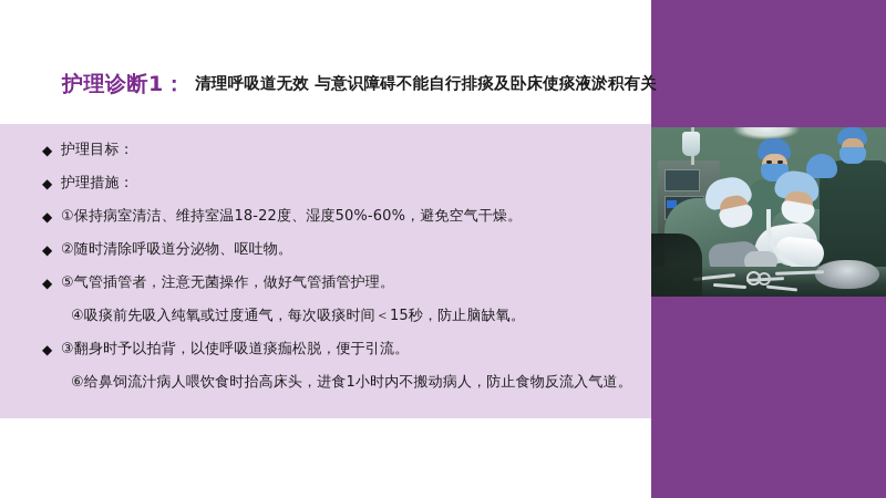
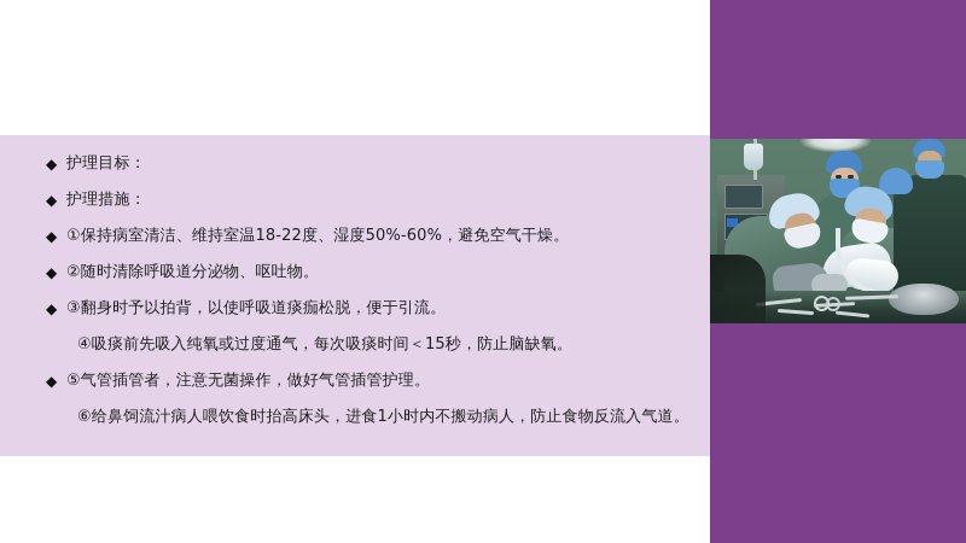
- 护理诊断1：
- 清理呼吸道无效 与意识障碍不能自行排痰及卧床使痰液淤积有关
  ◆
  护理目标：
  ◆
  护理措施：
  ◆
  ①保持病室清洁、维持室温18-22度、湿度50%-60%，避免空气干燥。
  ◆
  ②随时清除呼吸道分泌物、呕吐物。
  ◆
- ⑤气管插管者，注意无菌操作，做好气管插管护理。
+ ③翻身时予以拍背，以使呼吸道痰痂松脱，便于引流。
  ④吸痰前先吸入纯氧或过度通气，每次吸痰时间＜15秒，防止脑缺氧。
  ◆
- ③翻身时予以拍背，以使呼吸道痰痂松脱，便于引流。
+ ⑤气管插管者，注意无菌操作，做好气管插管护理。
  ⑥给鼻饲流汁病人喂饮食时抬高床头，进食1小时内不搬动病人，防止食物反流入气道。
